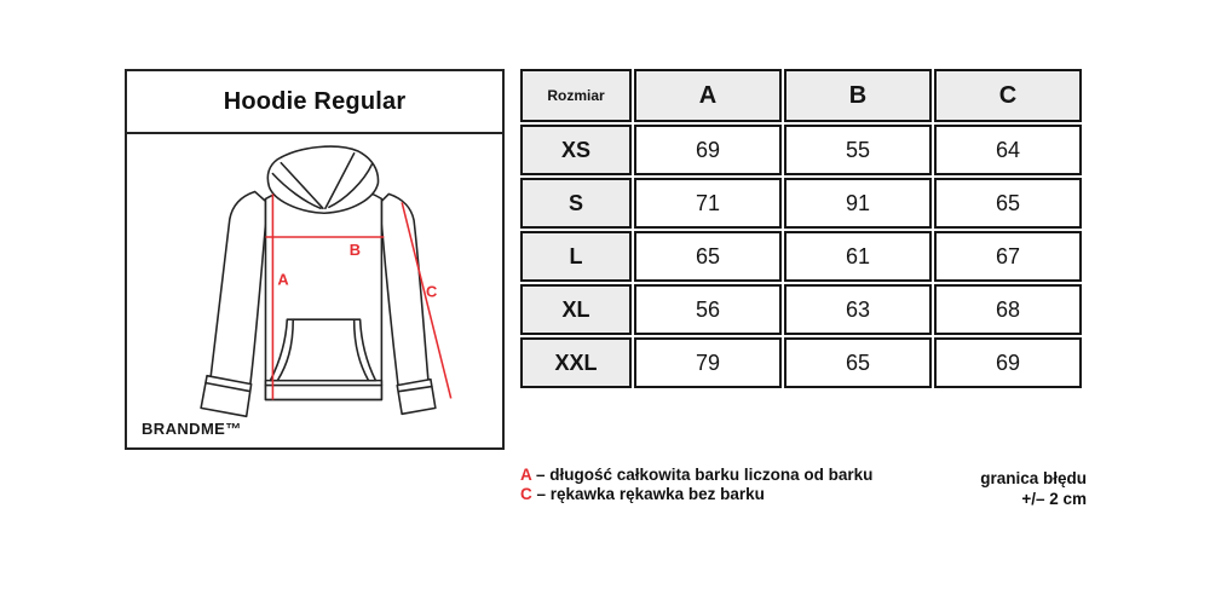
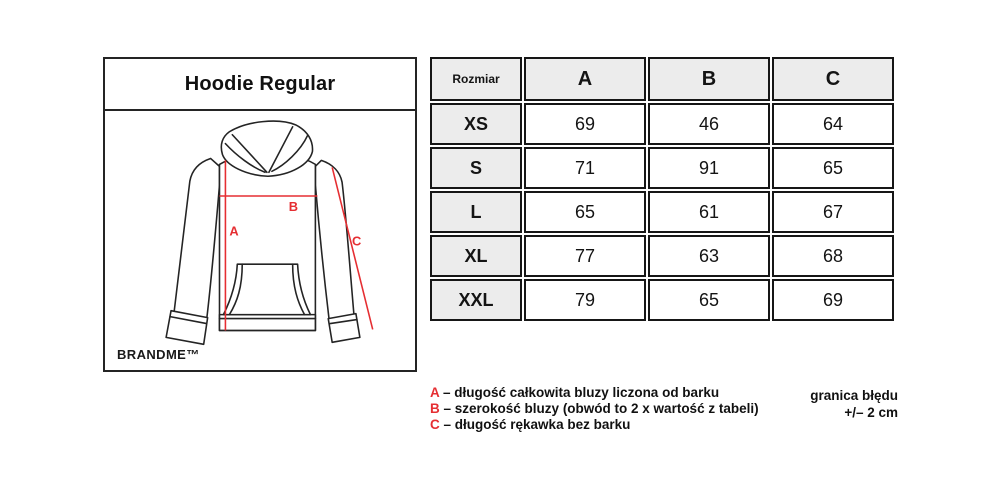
  Hoodie Regular
  A
  B
  C
  BRANDME™
  Rozmiar	A	B	C
- XS	69	55	64
+ XS	69	46	64
  S	71	91	65
  L	65	61	67
- XL	56	63	68
+ XL	77	63	68
  XXL	79	65	69
- A – długość całkowita barku liczona od barku
+ A – długość całkowita bluzy liczona od barku
+ B – szerokość bluzy (obwód to 2 x wartość z tabeli)
- C – rękawka rękawka bez barku
+ C – długość rękawka bez barku
  granica błędu
  +/– 2 cm
